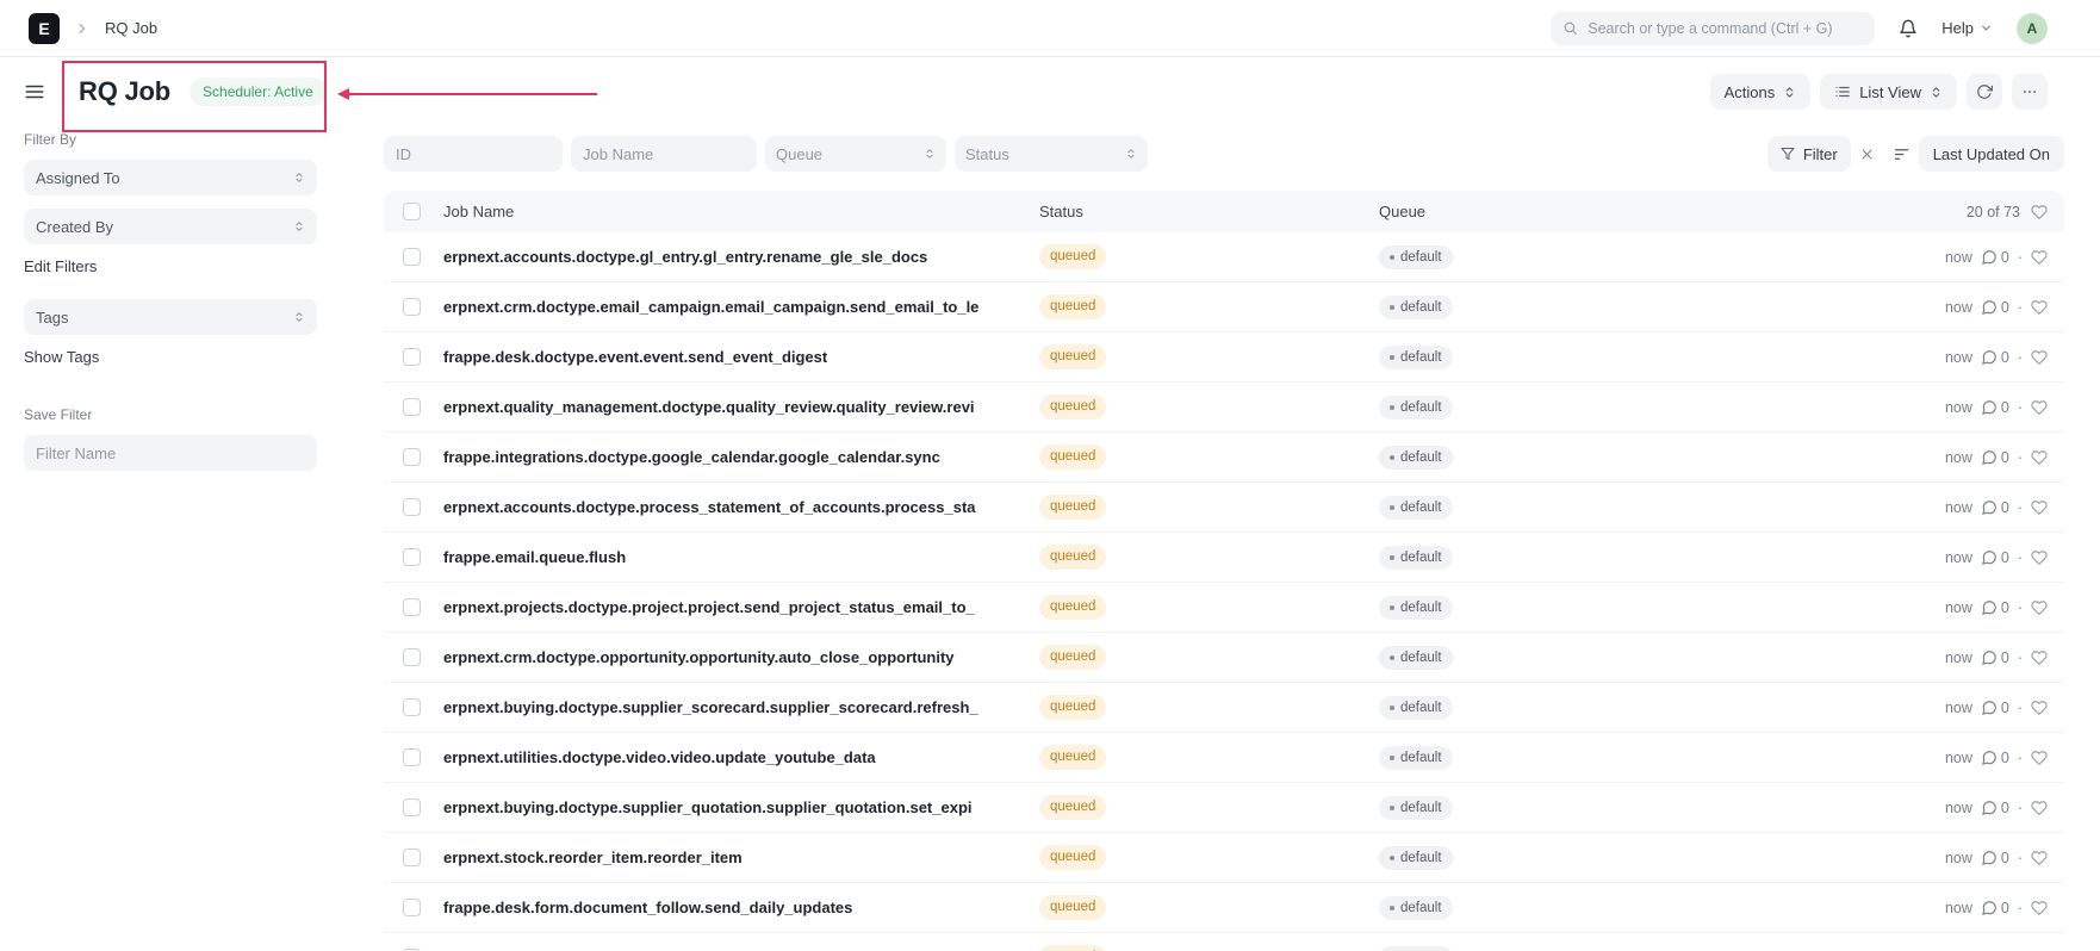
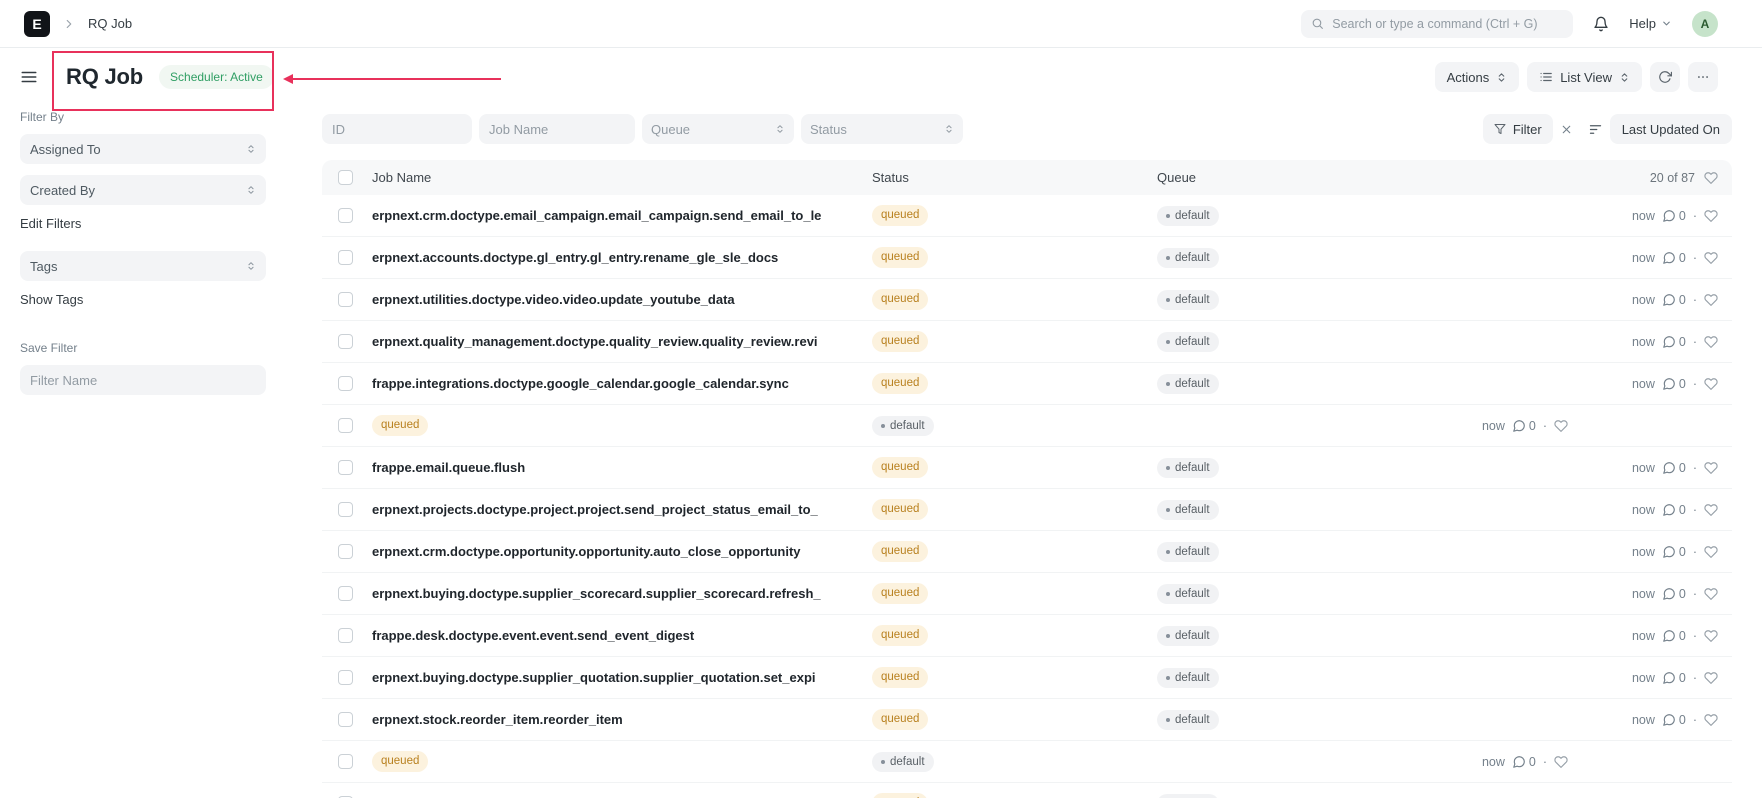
  E
  RQ Job
  Search or type a command (Ctrl + G)
  Help
  A
  RQ Job
  Scheduler: Active
  Actions
  List View
  Filter By
  Assigned To
  Created By
  Edit Filters
  Tags
  Show Tags
  Save Filter
  Filter Name
  ID
  Job Name
  Queue
  Status
  Filter
  Last Updated On
  Job Name
  Status
  Queue
- 20 of 73
+ 20 of 87
- erpnext.accounts.doctype.gl_entry.gl_entry.rename_gle_sle_docs
+ erpnext.crm.doctype.email_campaign.email_campaign.send_email_to_le
  queued
  default
  now
  0
  ·
- erpnext.crm.doctype.email_campaign.email_campaign.send_email_to_le
+ erpnext.accounts.doctype.gl_entry.gl_entry.rename_gle_sle_docs
  queued
  default
  now
  0
  ·
- frappe.desk.doctype.event.event.send_event_digest
+ erpnext.utilities.doctype.video.video.update_youtube_data
  queued
  default
  now
  0
  ·
  erpnext.quality_management.doctype.quality_review.quality_review.revi
  queued
  default
  now
  0
  ·
  frappe.integrations.doctype.google_calendar.google_calendar.sync
  queued
  default
  now
  0
  ·
- erpnext.accounts.doctype.process_statement_of_accounts.process_sta
  queued
  default
  now
  0
  ·
  frappe.email.queue.flush
  queued
  default
  now
  0
  ·
  erpnext.projects.doctype.project.project.send_project_status_email_to_
  queued
  default
  now
  0
  ·
  erpnext.crm.doctype.opportunity.opportunity.auto_close_opportunity
  queued
  default
  now
  0
  ·
  erpnext.buying.doctype.supplier_scorecard.supplier_scorecard.refresh_
  queued
  default
  now
  0
  ·
- erpnext.utilities.doctype.video.video.update_youtube_data
+ frappe.desk.doctype.event.event.send_event_digest
  queued
  default
  now
  0
  ·
  erpnext.buying.doctype.supplier_quotation.supplier_quotation.set_expi
  queued
  default
  now
  0
  ·
  erpnext.stock.reorder_item.reorder_item
  queued
  default
  now
  0
  ·
- frappe.desk.form.document_follow.send_daily_updates
  queued
  default
  now
  0
  ·
